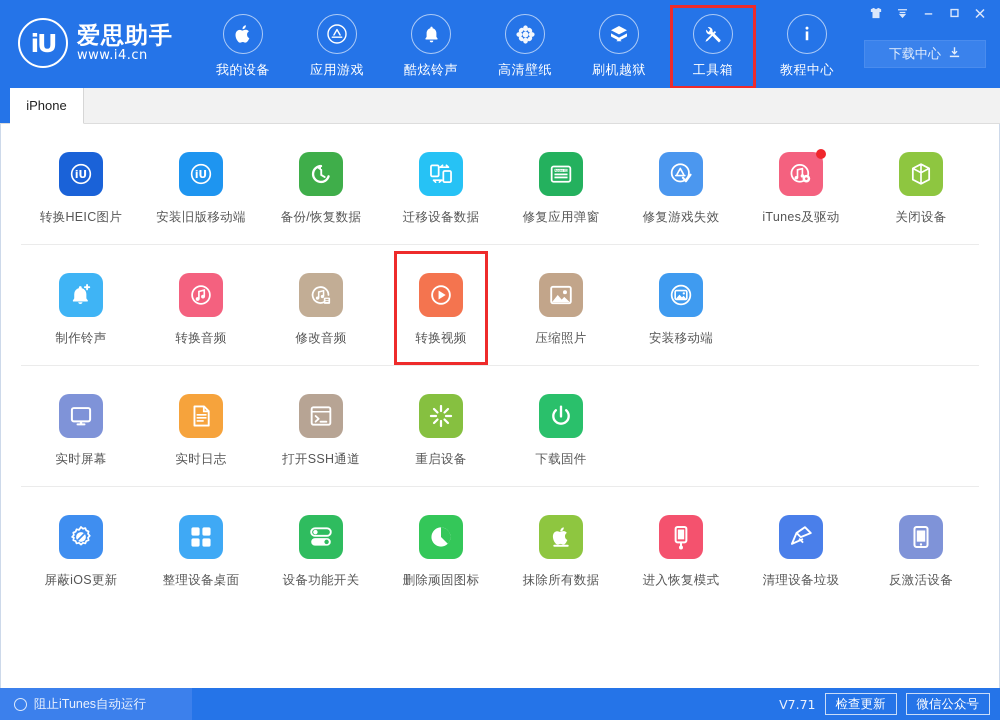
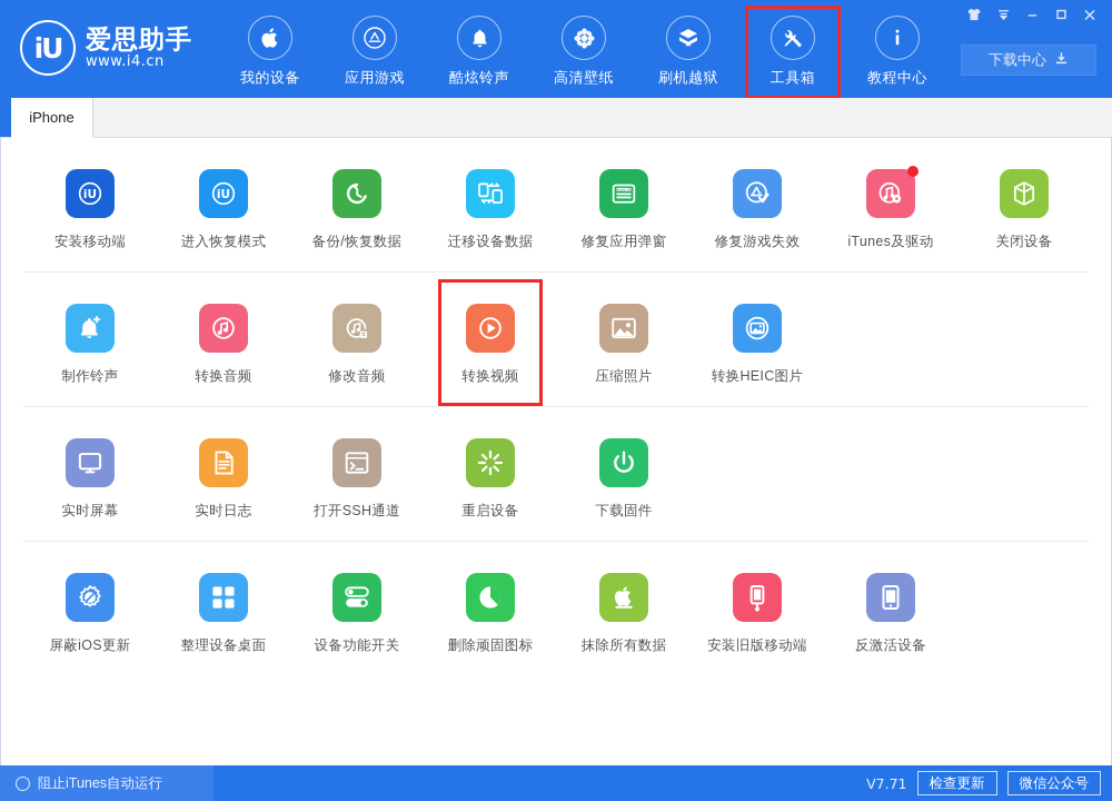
  iU
  爱思助手
  www.i4.cn
  我的设备
  应用游戏
  酷炫铃声
  高清壁纸
  刷机越狱
  工具箱
  教程中心
  下载中心
  iPhone
  iU
- 转换HEIC图片
+ 安装移动端
  iU
- 安装旧版移动端
+ 进入恢复模式
  备份/恢复数据
  迁移设备数据
  修复应用弹窗
  修复游戏失效
  iTunes及驱动
  关闭设备
  制作铃声
  转换音频
  修改音频
  转换视频
  压缩照片
- 安装移动端
+ 转换HEIC图片
  实时屏幕
  实时日志
  打开SSH通道
  重启设备
  下载固件
  屏蔽iOS更新
  整理设备桌面
  设备功能开关
  删除顽固图标
  抹除所有数据
- 进入恢复模式
+ 安装旧版移动端
- 清理设备垃圾
  反激活设备
  阻止iTunes自动运行
  V7.71
  检查更新
  微信公众号
